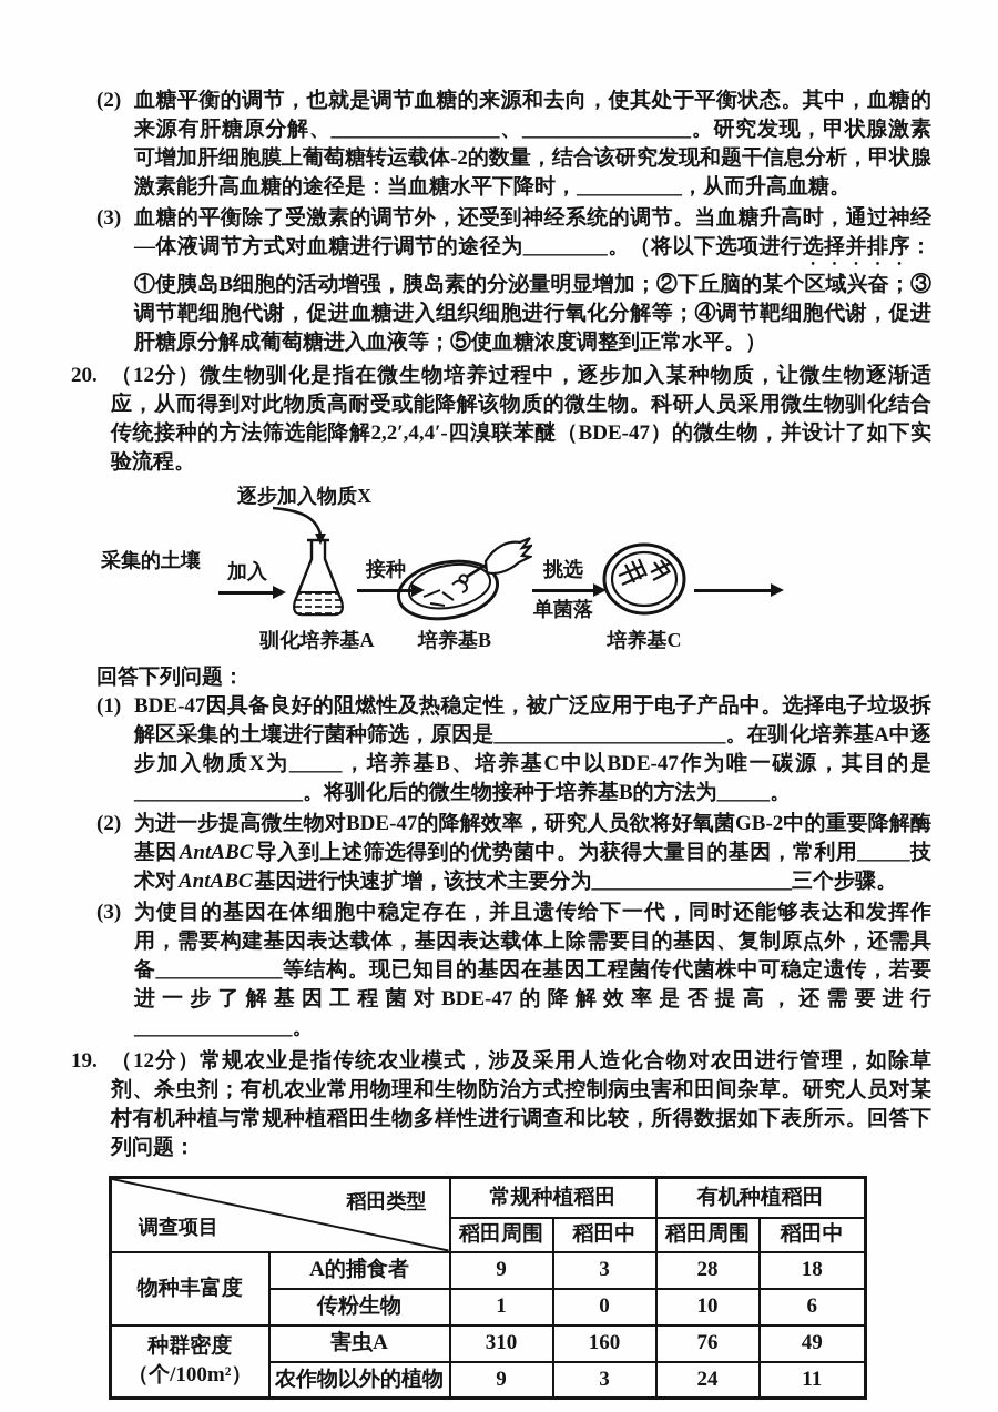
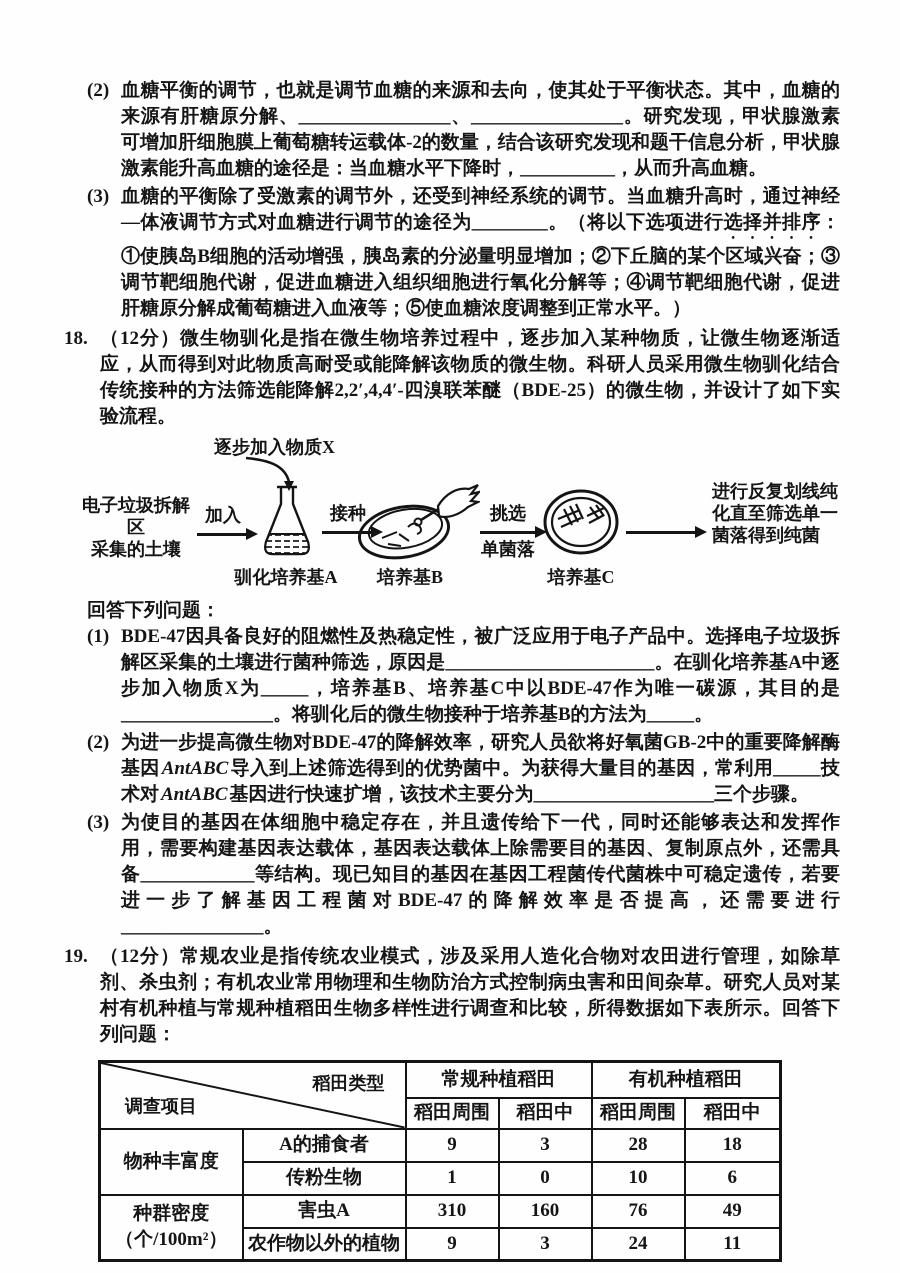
  (2)
  血糖平衡的调节，也就是调节血糖的来源和去向，使其处于平衡状态。其中，血糖的来源有肝糖原分解、________________、________________。研究发现，甲状腺激素可增加肝细胞膜上葡萄糖转运载体-2的数量，结合该研究发现和题干信息分析，甲状腺激素能升高血糖的途径是：当血糖水平下降时，__________，从而升高血糖。
  (3)
  血糖的平衡除了受激素的调节外，还受到神经系统的调节。当血糖升高时，通过神经—体液调节方式对血糖进行调节的途径为________。（将以下选项进行选择并排序：①使胰岛B细胞的活动增强，胰岛素的分泌量明显增加；②下丘脑的某个区域兴奋；③调节靶细胞代谢，促进血糖进入组织细胞进行氧化分解等；④调节靶细胞代谢，促进肝糖原分解成葡萄糖进入血液等；⑤使血糖浓度调整到正常水平。）
- 20.
+ 18.
- （12分）微生物驯化是指在微生物培养过程中，逐步加入某种物质，让微生物逐渐适应，从而得到对此物质高耐受或能降解该物质的微生物。科研人员采用微生物驯化结合传统接种的方法筛选能降解2,2′,4,4′-四溴联苯醚（BDE-47）的微生物，并设计了如下实验流程。
+ （12分）微生物驯化是指在微生物培养过程中，逐步加入某种物质，让微生物逐渐适应，从而得到对此物质高耐受或能降解该物质的微生物。科研人员采用微生物驯化结合传统接种的方法筛选能降解2,2′,4,4′-四溴联苯醚（BDE-25）的微生物，并设计了如下实验流程。
  逐步加入物质X
+ 电子垃圾拆解区
  采集的土壤
  加入
  驯化培养基A
  接种
  培养基B
  挑选
  单菌落
  培养基C
+ 进行反复划线纯
+ 化直至筛选单一
+ 菌落得到纯菌
  回答下列问题：
  (1)
  BDE-47因具备良好的阻燃性及热稳定性，被广泛应用于电子产品中。选择电子垃圾拆解区采集的土壤进行菌种筛选，原因是______________________。在驯化培养基A中逐步加入物质X为_____，培养基B、培养基C中以BDE-47作为唯一碳源，其目的是________________。将驯化后的微生物接种于培养基B的方法为_____。
  (2)
  为进一步提高微生物对BDE-47的降解效率，研究人员欲将好氧菌GB-2中的重要降解酶基因AntABC导入到上述筛选得到的优势菌中。为获得大量目的基因，常利用_____技术对AntABC基因进行快速扩增，该技术主要分为___________________三个步骤。
  (3)
  为使目的基因在体细胞中稳定存在，并且遗传给下一代，同时还能够表达和发挥作用，需要构建基因表达载体，基因表达载体上除需要目的基因、复制原点外，还需具备____________等结构。现已知目的基因在基因工程菌传代菌株中可稳定遗传，若要进一步了解基因工程菌对BDE-47的降解效率是否提高，还需要进行_______________。
  19.
  （12分）常规农业是指传统农业模式，涉及采用人造化合物对农田进行管理，如除草剂、杀虫剂；有机农业常用物理和生物防治方式控制病虫害和田间杂草。研究人员对某村有机种植与常规种植稻田生物多样性进行调查和比较，所得数据如下表所示。回答下列问题：
  稻田类型 调查项目	常规种植稻田	有机种植稻田
  稻田周围	稻田中	稻田周围	稻田中
  物种丰富度	A的捕食者	9	3	28	18
  传粉生物	1	0	10	6
  种群密度 （个/100m²）	害虫A	310	160	76	49
  农作物以外的植物	9	3	24	11
